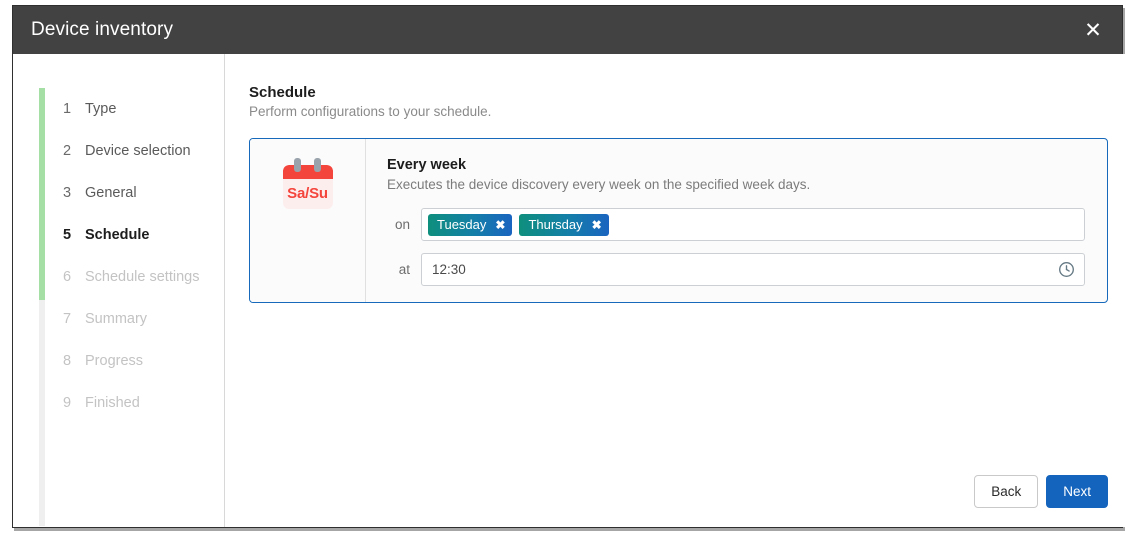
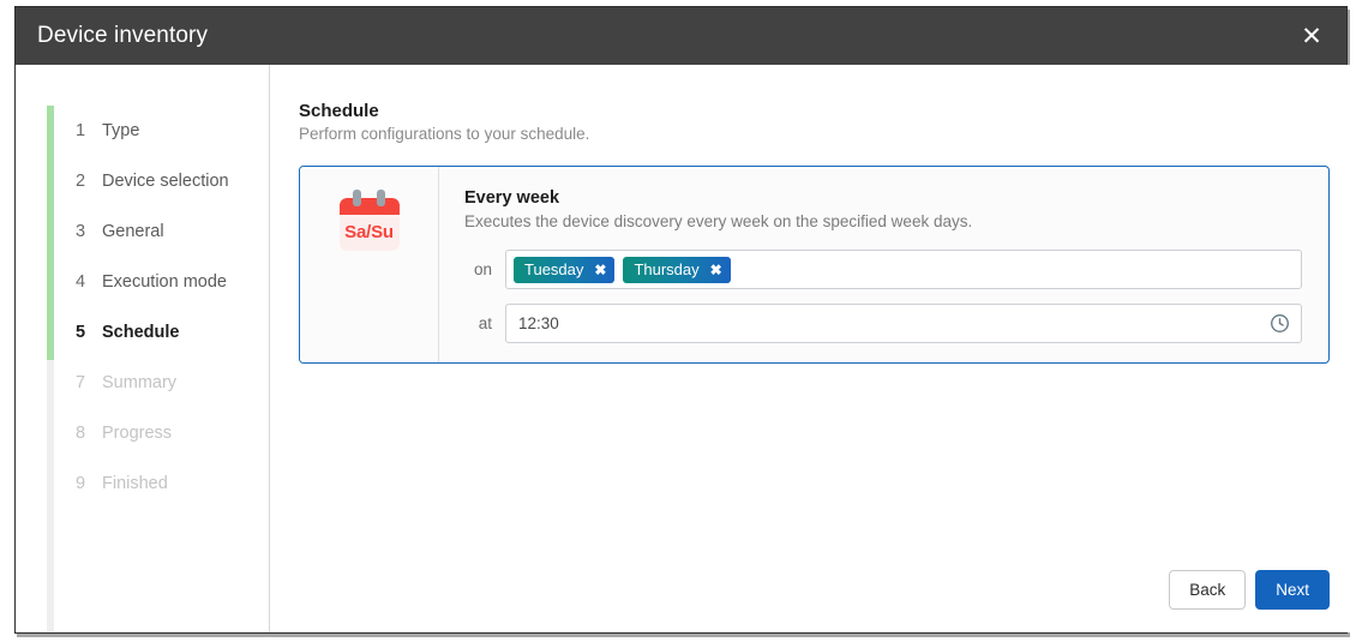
  Device inventory
  ✕
  1
  Type
  2
  Device selection
  3
  General
+ 4
+ Execution mode
  5
  Schedule
- 6
- Schedule settings
  7
  Summary
  8
  Progress
  9
  Finished
  Schedule
  Perform configurations to your schedule.
  Sa/Su
  Every week
  Executes the device discovery every week on the specified week days.
  on
  Tuesday
  ✖
  Thursday
  ✖
  at
  12:30
  Back
  Next
